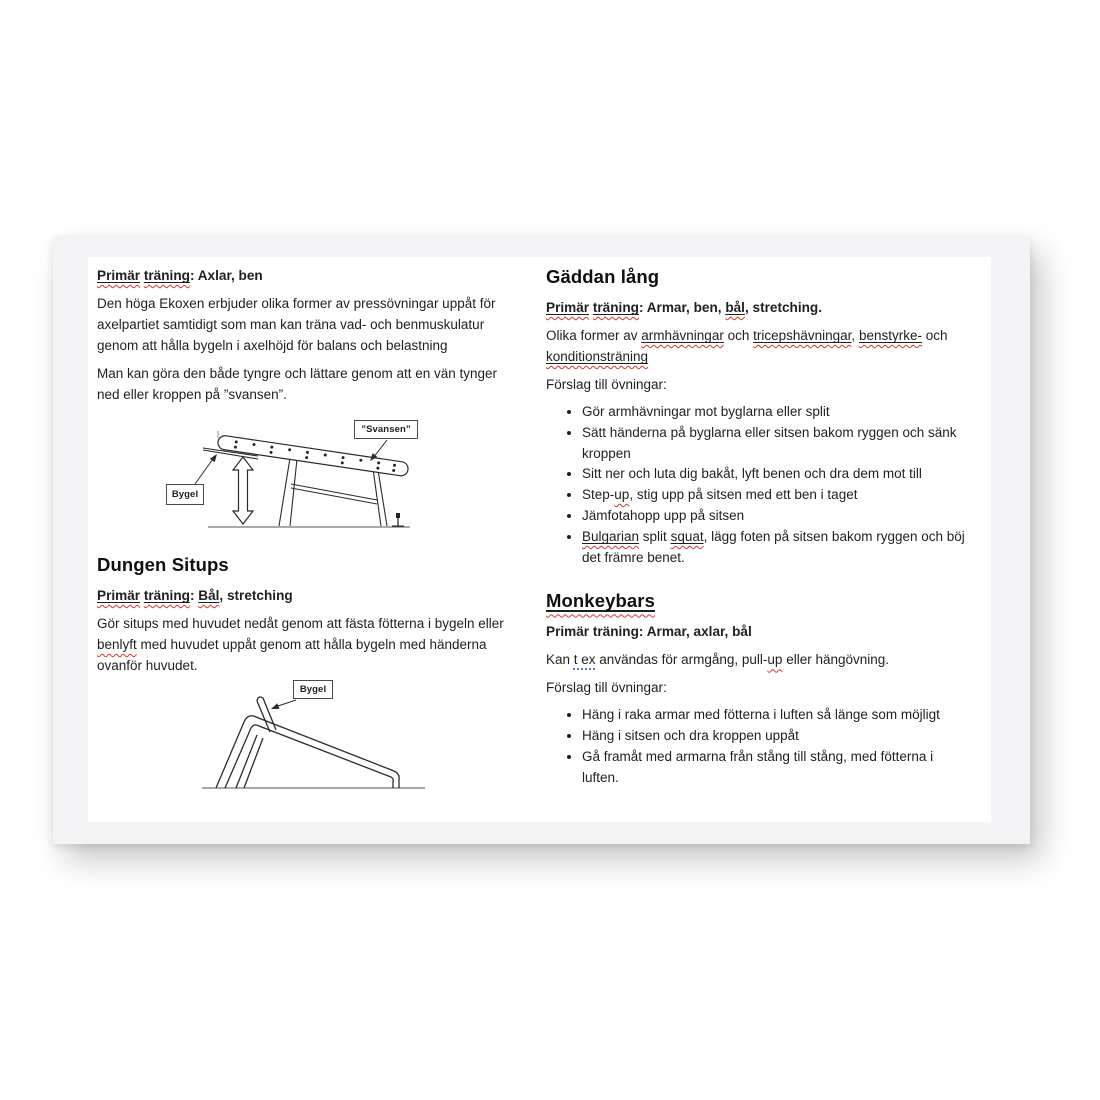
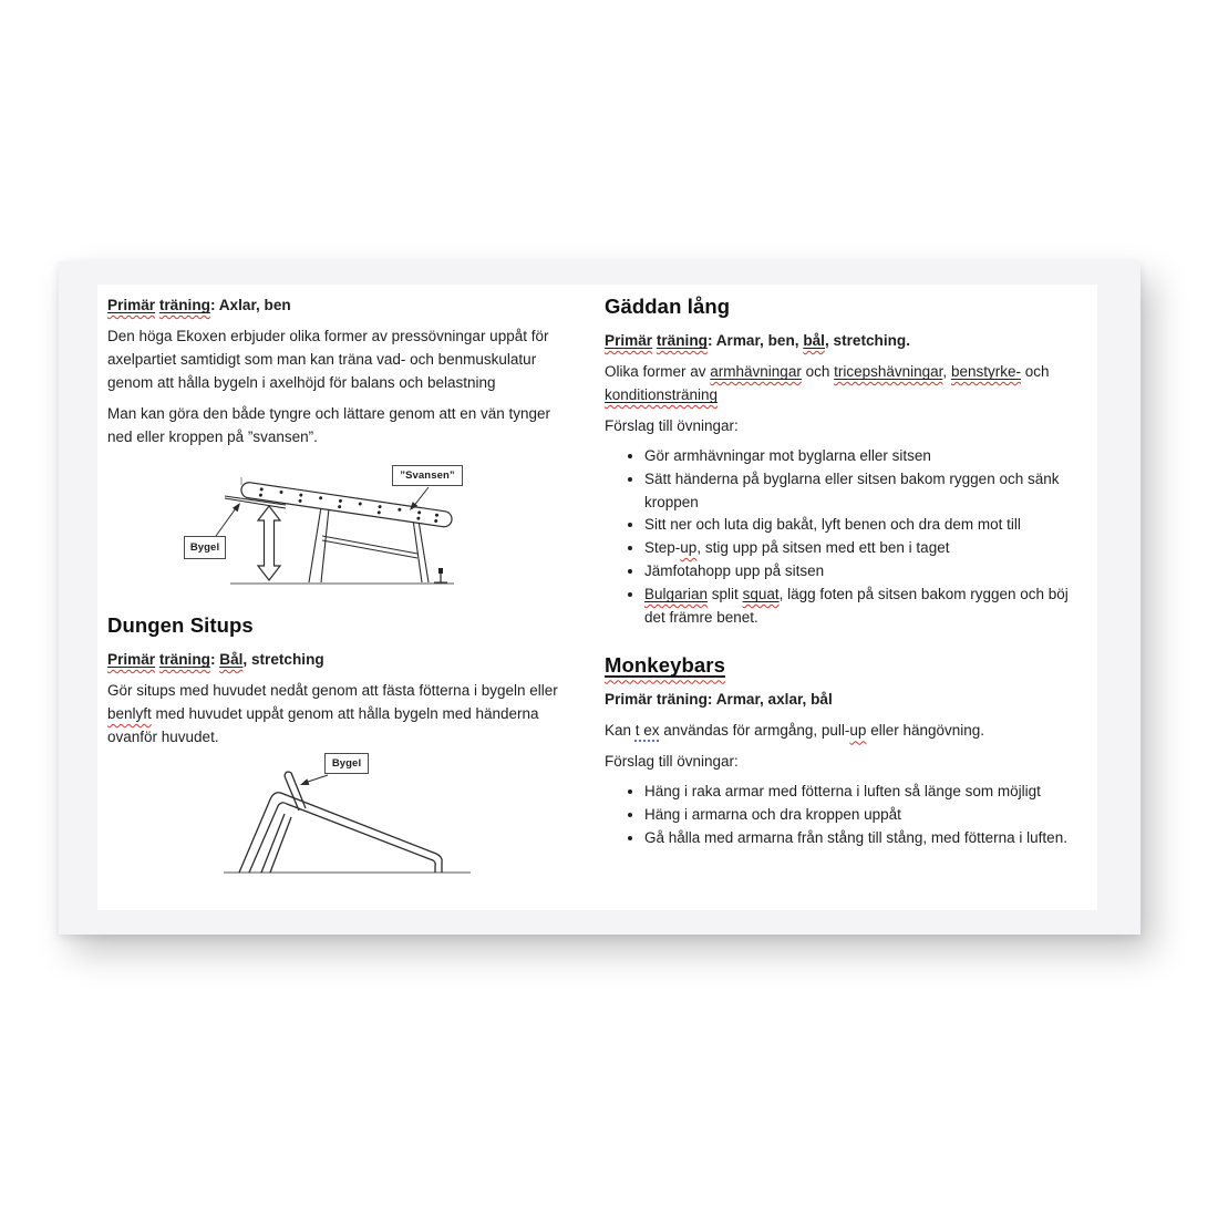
  Primär träning: Axlar, ben
  Den höga Ekoxen erbjuder olika former av pressövningar uppåt för axelpartiet samtidigt som man kan träna vad- och benmuskulatur genom att hålla bygeln i axelhöjd för balans och belastning
  Man kan göra den både tyngre och lättare genom att en vän tynger ned eller kroppen på ”svansen”.
  ”Svansen”
  Bygel
  Dungen Situps
  Primär träning: Bål, stretching
  Gör situps med huvudet nedåt genom att fästa fötterna i bygeln eller benlyft med huvudet uppåt genom att hålla bygeln med händerna ovanför huvudet.
  Bygel
  Gäddan lång
  Primär träning: Armar, ben, bål, stretching.
  Olika former av armhävningar och tricepshävningar, benstyrke- och konditionsträning
  Förslag till övningar:
- Gör armhävningar mot byglarna eller split
+ Gör armhävningar mot byglarna eller sitsen
  Sätt händerna på byglarna eller sitsen bakom ryggen och sänk kroppen
  Sitt ner och luta dig bakåt, lyft benen och dra dem mot till
  Step-up, stig upp på sitsen med ett ben i taget
  Jämfotahopp upp på sitsen
  Bulgarian split squat, lägg foten på sitsen bakom ryggen och böj det främre benet.
  Monkeybars
  Primär träning: Armar, axlar, bål
  Kan t ex användas för armgång, pull-up eller hängövning.
  Förslag till övningar:
  Häng i raka armar med fötterna i luften så länge som möjligt
- Häng i sitsen och dra kroppen uppåt
+ Häng i armarna och dra kroppen uppåt
- Gå framåt med armarna från stång till stång, med fötterna i luften.
+ Gå hålla med armarna från stång till stång, med fötterna i luften.
